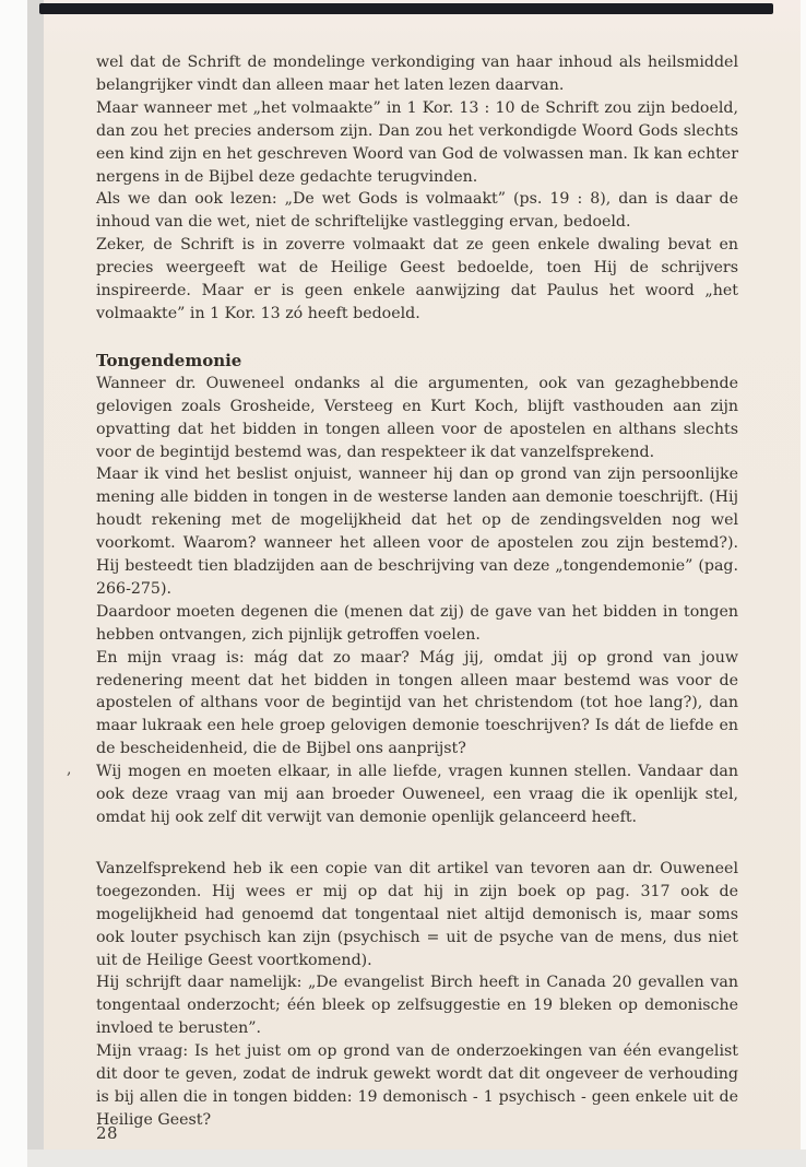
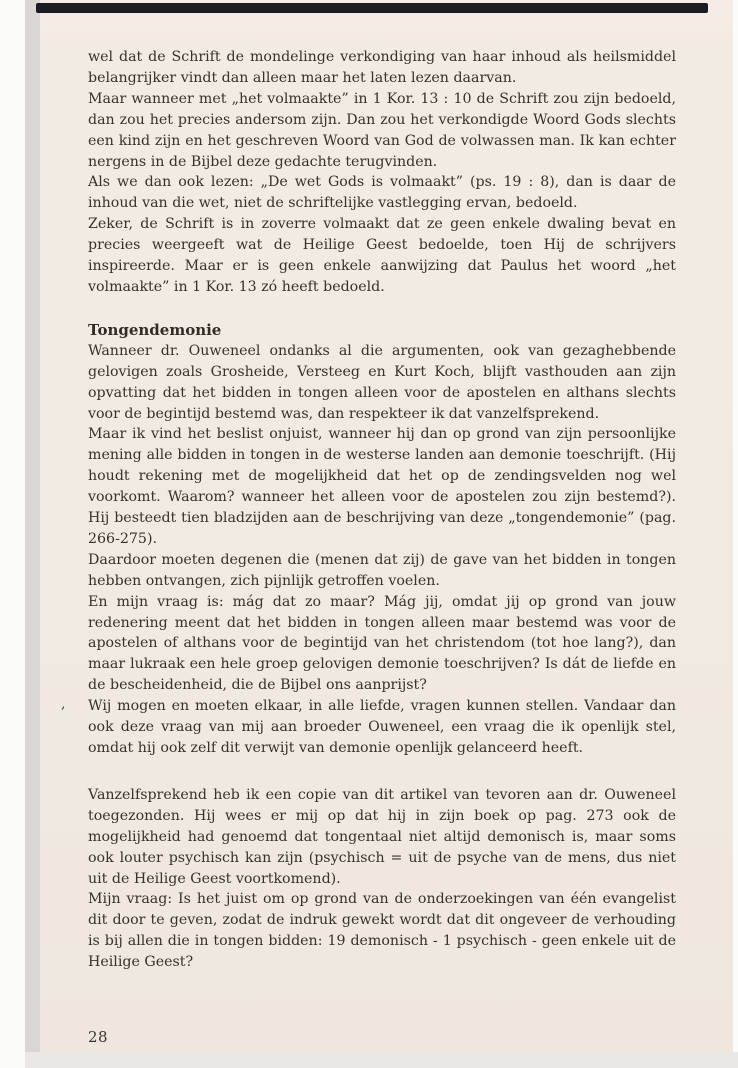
  wel dat de Schrift de mondelinge verkondiging van haar inhoud als heilsmiddel belangrijker vindt dan alleen maar het laten lezen daarvan.
  Maar wanneer met „het volmaakte” in 1 Kor. 13 : 10 de Schrift zou zijn bedoeld, dan zou het precies andersom zijn. Dan zou het verkondigde Woord Gods slechts een kind zijn en het geschreven Woord van God de volwassen man. Ik kan echter nergens in de Bijbel deze gedachte terugvinden.
  Als we dan ook lezen: „De wet Gods is volmaakt” (ps. 19 : 8), dan is daar de inhoud van die wet, niet de schriftelijke vastlegging ervan, bedoeld.
  Zeker, de Schrift is in zoverre volmaakt dat ze geen enkele dwaling bevat en precies weergeeft wat de Heilige Geest bedoelde, toen Hij de schrijvers inspireerde. Maar er is geen enkele aanwijzing dat Paulus het woord „het volmaakte” in 1 Kor. 13 zó heeft bedoeld.
  Tongendemonie
  Wanneer dr. Ouweneel ondanks al die argumenten, ook van gezaghebbende gelovigen zoals Grosheide, Versteeg en Kurt Koch, blijft vasthouden aan zijn opvatting dat het bidden in tongen alleen voor de apostelen en althans slechts voor de begintijd bestemd was, dan respekteer ik dat vanzelfsprekend.
  Maar ik vind het beslist onjuist, wanneer hij dan op grond van zijn persoonlijke mening alle bidden in tongen in de westerse landen aan demonie toeschrijft. (Hij houdt rekening met de mogelijkheid dat het op de zendingsvelden nog wel voorkomt. Waarom? wanneer het alleen voor de apostelen zou zijn bestemd?). Hij besteedt tien bladzijden aan de beschrijving van deze „tongendemonie” (pag. 266-275).
  Daardoor moeten degenen die (menen dat zij) de gave van het bidden in tongen hebben ontvangen, zich pijnlijk getroffen voelen.
  En mijn vraag is: mág dat zo maar? Mág jij, omdat jij op grond van jouw redenering meent dat het bidden in tongen alleen maar bestemd was voor de apostelen of althans voor de begintijd van het christendom (tot hoe lang?), dan maar lukraak een hele groep gelovigen demonie toeschrijven? Is dát de liefde en de bescheidenheid, die de Bijbel ons aanprijst?
  Wij mogen en moeten elkaar, in alle liefde, vragen kunnen stellen. Vandaar dan ook deze vraag van mij aan broeder Ouweneel, een vraag die ik openlijk stel, omdat hij ook zelf dit verwijt van demonie openlijk gelanceerd heeft.
- Vanzelfsprekend heb ik een copie van dit artikel van tevoren aan dr. Ouweneel toegezonden. Hij wees er mij op dat hij in zijn boek op pag. 317 ook de mogelijkheid had genoemd dat tongentaal niet altijd demonisch is, maar soms ook louter psychisch kan zijn (psychisch = uit de psyche van de mens, dus niet uit de Heilige Geest voortkomend).
+ Vanzelfsprekend heb ik een copie van dit artikel van tevoren aan dr. Ouweneel toegezonden. Hij wees er mij op dat hij in zijn boek op pag. 273 ook de mogelijkheid had genoemd dat tongentaal niet altijd demonisch is, maar soms ook louter psychisch kan zijn (psychisch = uit de psyche van de mens, dus niet uit de Heilige Geest voortkomend).
- Hij schrijft daar namelijk: „De evangelist Birch heeft in Canada 20 gevallen van tongentaal onderzocht; één bleek op zelfsuggestie en 19 bleken op demonische invloed te berusten”.
  Mijn vraag: Is het juist om op grond van de onderzoekingen van één evangelist dit door te geven, zodat de indruk gewekt wordt dat dit ongeveer de verhouding is bij allen die in tongen bidden: 19 demonisch - 1 psychisch - geen enkele uit de Heilige Geest?
  ,
  28
